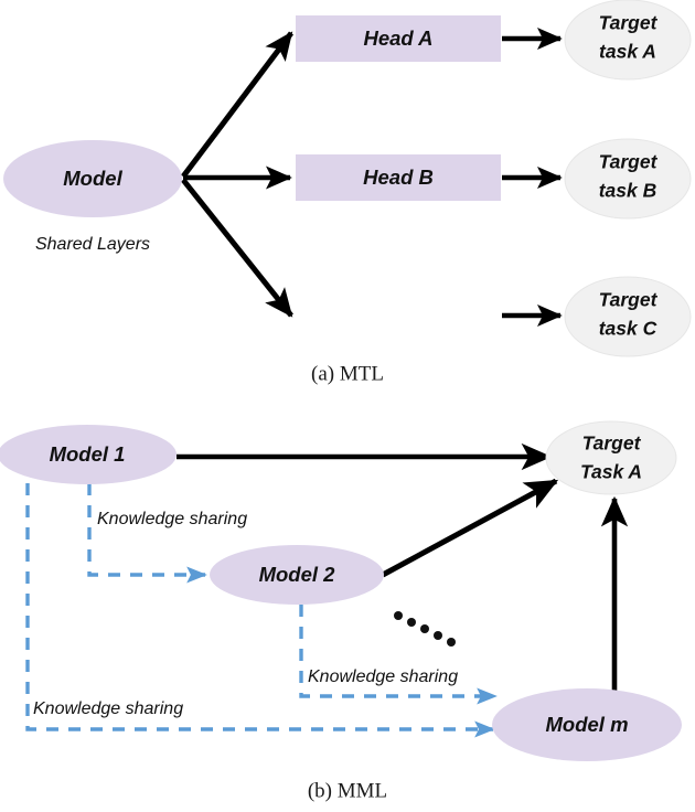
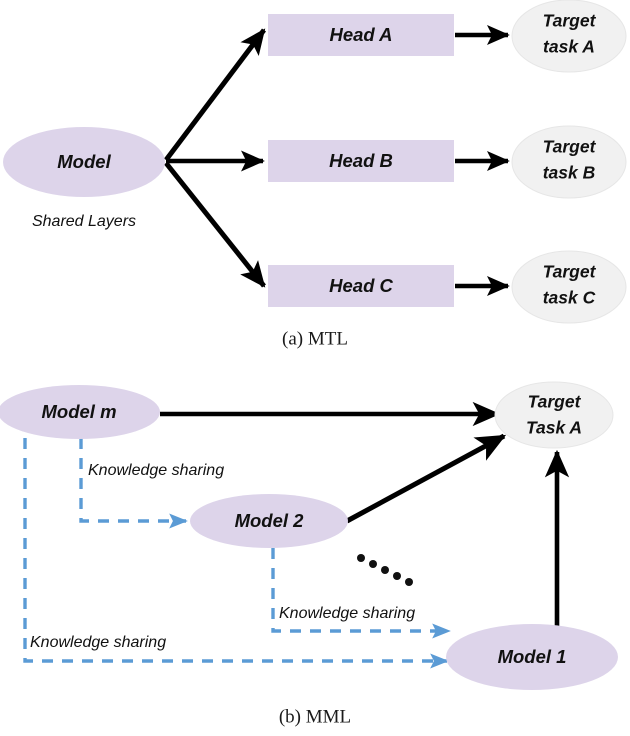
  Model
  Shared Layers
  Head A
  Head B
+ Head C
  Target
  task A
  Target
  task B
  Target
  task C
  (a) MTL
- Model 1
+ Model m
  Model 2
- Model m
+ Model 1
  Target
  Task A
  Knowledge sharing
  Knowledge sharing
  Knowledge sharing
  (b) MML
